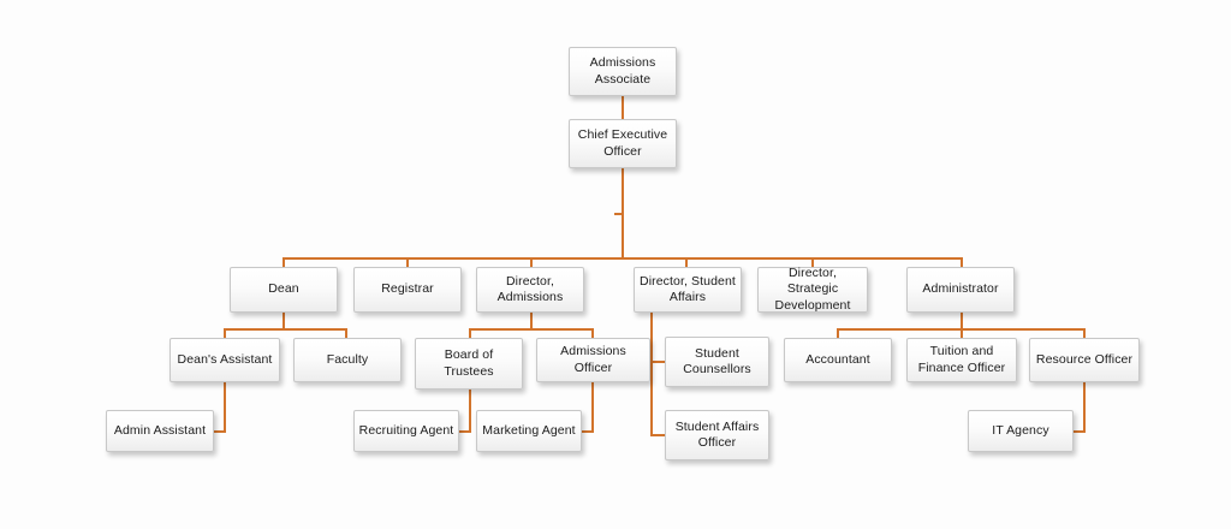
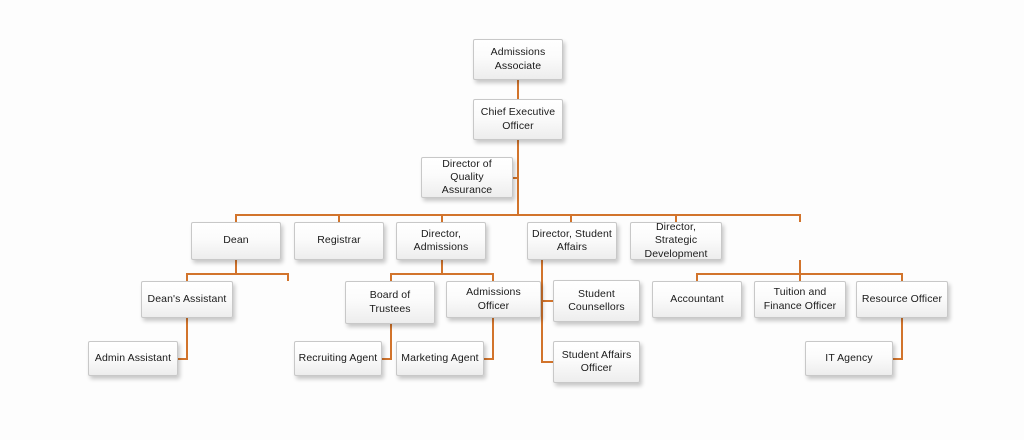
  Admissions Associate
  Chief Executive Officer
+ Director of Quality Assurance
  Dean
  Registrar
  Director, Admissions
  Director, Student Affairs
  Director, Strategic Development
- Administrator
  Dean's Assistant
- Faculty
  Board of Trustees
  Admissions Officer
  Student Counsellors
  Accountant
  Tuition and Finance Officer
  Resource Officer
  Admin Assistant
  Recruiting Agent
  Marketing Agent
  Student Affairs Officer
  IT Agency
